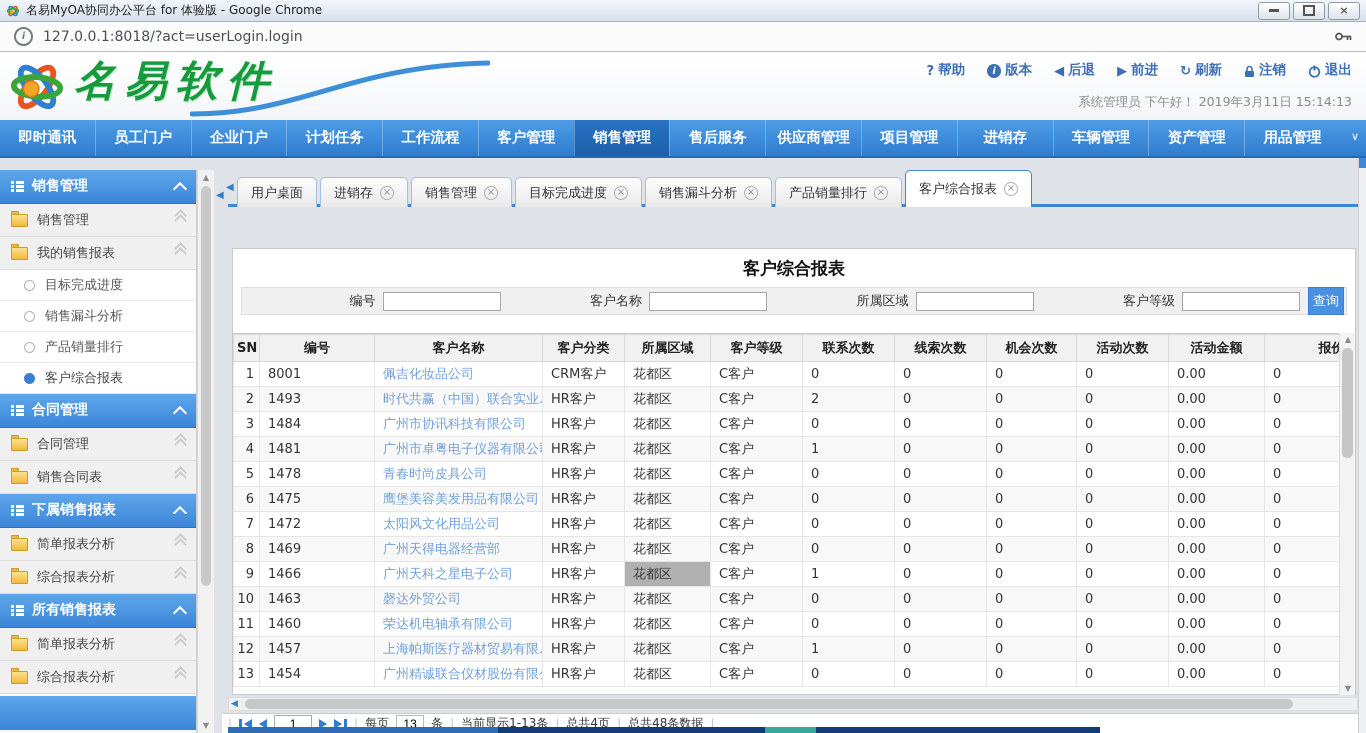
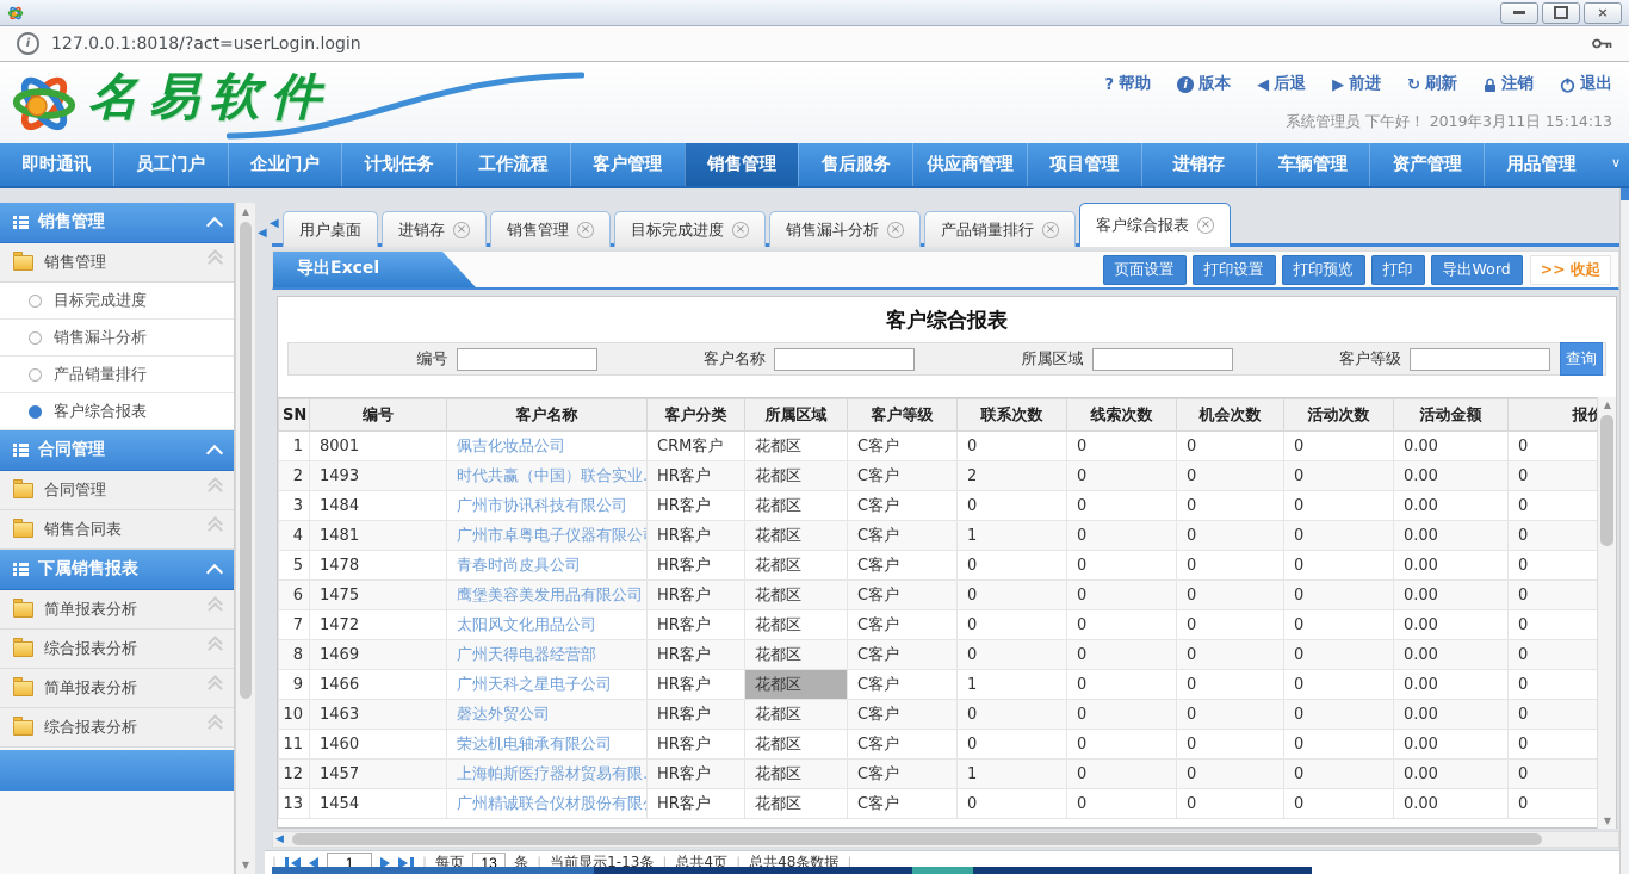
- 名易MyOA协同办公平台 for 体验版 - Google Chrome
  ×
  i
  127.0.0.1:8018/?act=userLogin.login
  名易软件
  ?
  帮助
  i
  版本
  ◀
  后退
  ▶
  前进
  ↻
  刷新
  注销
  退出
  系统管理员 下午好！ 2019年3月11日 15:14:13
  即时通讯
  员工门户
  企业门户
  计划任务
  工作流程
  客户管理
  销售管理
  售后服务
  供应商管理
  项目管理
  进销存
  车辆管理
  资产管理
  用品管理
  ∨
  销售管理
  销售管理
- 我的销售报表
  目标完成进度
  销售漏斗分析
  产品销量排行
  客户综合报表
  合同管理
  合同管理
  销售合同表
  下属销售报表
  简单报表分析
  综合报表分析
- 所有销售报表
  简单报表分析
  综合报表分析
  ▲
  ▼
  ◀
  ◀
  用户桌面
  进销存
  ×
  销售管理
  ×
  目标完成进度
  ×
  销售漏斗分析
  ×
  产品销量排行
  ×
  客户综合报表
  ×
+ 导出Excel
+ 页面设置
+ 打印设置
+ 打印预览
+ 打印
+ 导出Word
+ >> 收起
  客户综合报表
  编号
  客户名称
  所属区域
  客户等级
  查询
  SN	编号	客户名称	客户分类	所属区域	客户等级	联系次数	线索次数	机会次数	活动次数	活动金额	报价
  1	8001	佩吉化妆品公司	CRM客户	花都区	C客户	0	0	0	0	0.00	0
  2	1493	时代共赢（中国）联合实业.	HR客户	花都区	C客户	2	0	0	0	0.00	0
  3	1484	广州市协讯科技有限公司	HR客户	花都区	C客户	0	0	0	0	0.00	0
  4	1481	广州市卓粤电子仪器有限公	HR客户	花都区	C客户	1	0	0	0	0.00	0
  5	1478	青春时尚皮具公司	HR客户	花都区	C客户	0	0	0	0	0.00	0
  6	1475	鹰堡美容美发用品有限公司	HR客户	花都区	C客户	0	0	0	0	0.00	0
  7	1472	太阳风文化用品公司	HR客户	花都区	C客户	0	0	0	0	0.00	0
  8	1469	广州天得电器经营部	HR客户	花都区	C客户	0	0	0	0	0.00	0
  9	1466	广州天科之星电子公司	HR客户	花都区	C客户	1	0	0	0	0.00	0
  10	1463	磬达外贸公司	HR客户	花都区	C客户	0	0	0	0	0.00	0
  11	1460	荣达机电轴承有限公司	HR客户	花都区	C客户	0	0	0	0	0.00	0
  12	1457	上海帕斯医疗器材贸易有限.	HR客户	花都区	C客户	1	0	0	0	0.00	0
  13	1454	广州精诚联合仪材股份有限	HR客户	花都区	C客户	0	0	0	0	0.00	0
  ▲
  ▼
  ◀
  |
  1
  |
  每页
  13
  条
  |
  当前显示1-13条
  |
  总共4页
  |
  总共48条数据
  |
